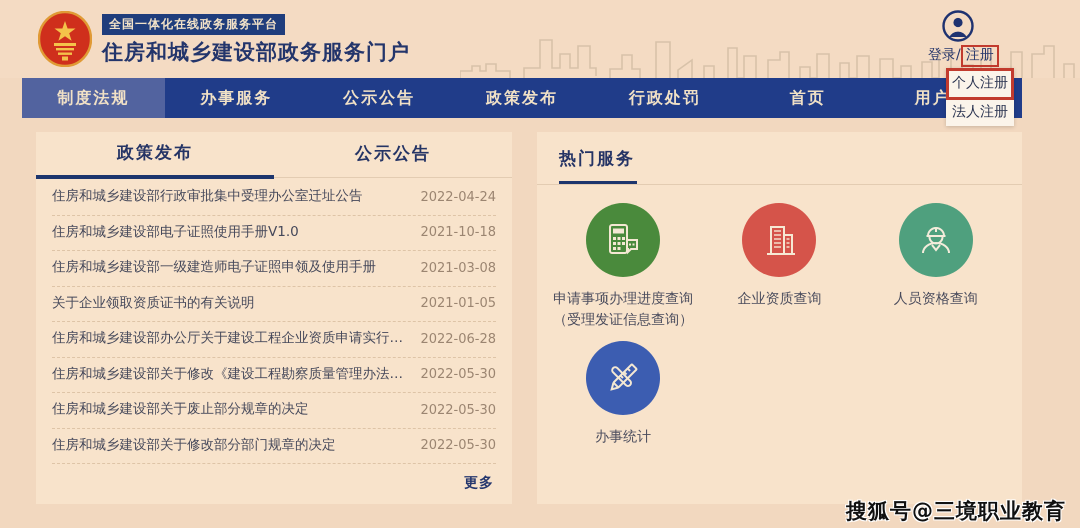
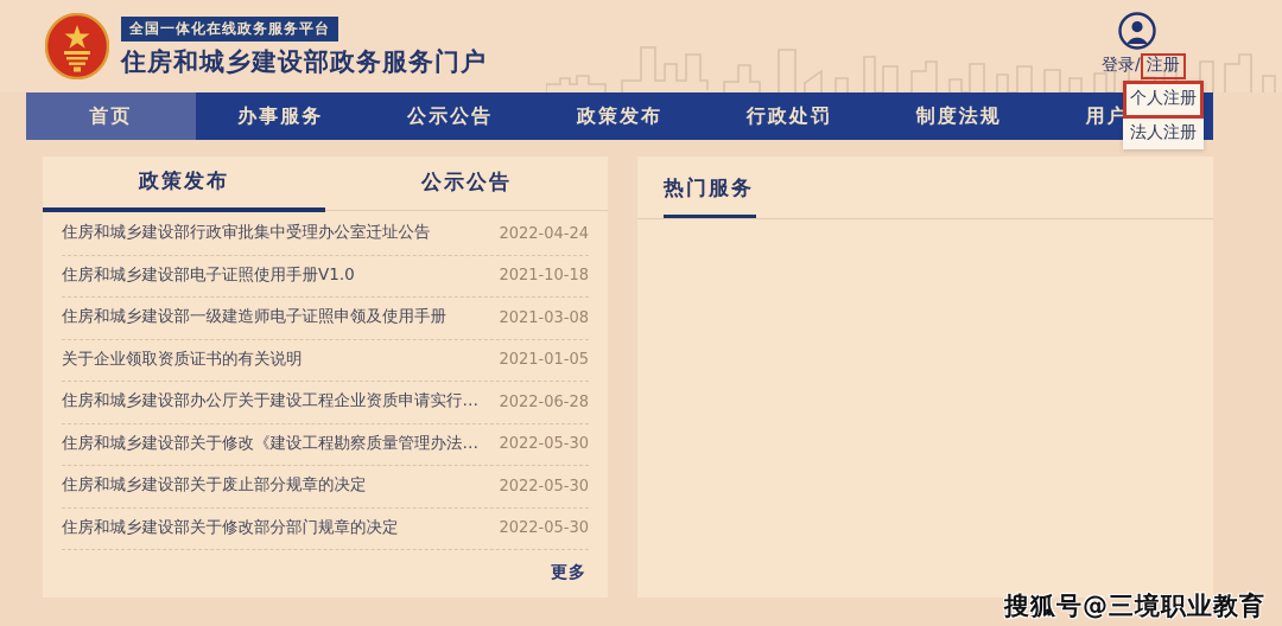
  全国一体化在线政务服务平台
  住房和城乡建设部政务服务门户
  登录/ 注册
  个人注册
  法人注册
- 制度法规
+ 首页
  办事服务
  公示公告
  政策发布
  行政处罚
- 首页
+ 制度法规
  政策发布
  公示公告
  住房和城乡建设部行政审批集中受理办公室迁址公告
  2022-04-24
  住房和城乡建设部电子证照使用手册V1.0
  2021-10-18
  住房和城乡建设部一级建造师电子证照申领及使用手册
  2021-03-08
  关于企业领取资质证书的有关说明
  2021-01-05
  住房和城乡建设部办公厅关于建设工程企业资质申请实行无纸
  2022-06-28
  住房和城乡建设部关于修改《建设工程勘察质量管理办法》的
  2022-05-30
  住房和城乡建设部关于废止部分规章的决定
  2022-05-30
  住房和城乡建设部关于修改部分部门规章的决定
  2022-05-30
  更多
  热门服务
- 申请事项办理进度查询
- （受理发证信息查询）
- 企业资质查询
- 人员资格查询
- 办事统计
  搜狐号@三境职业教育
